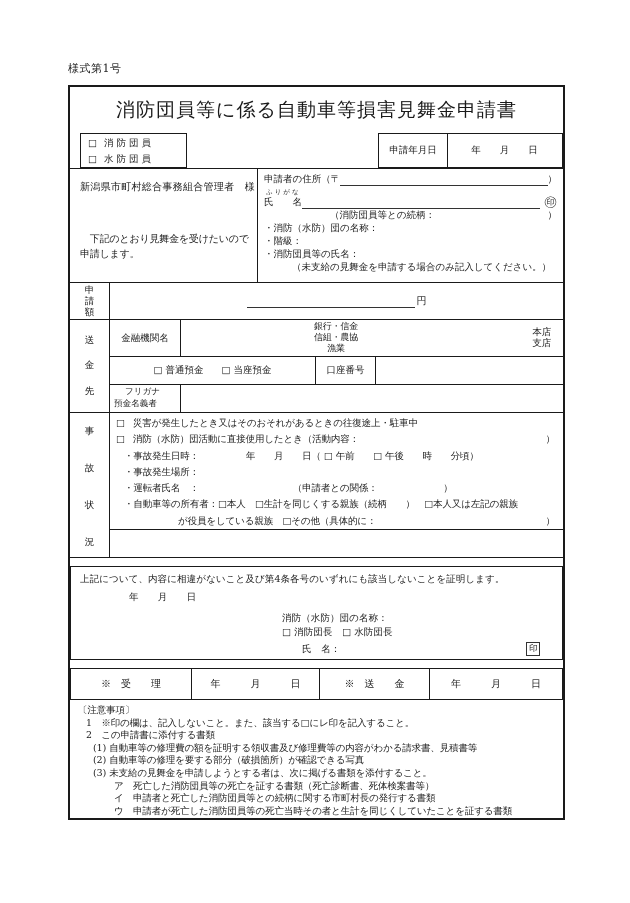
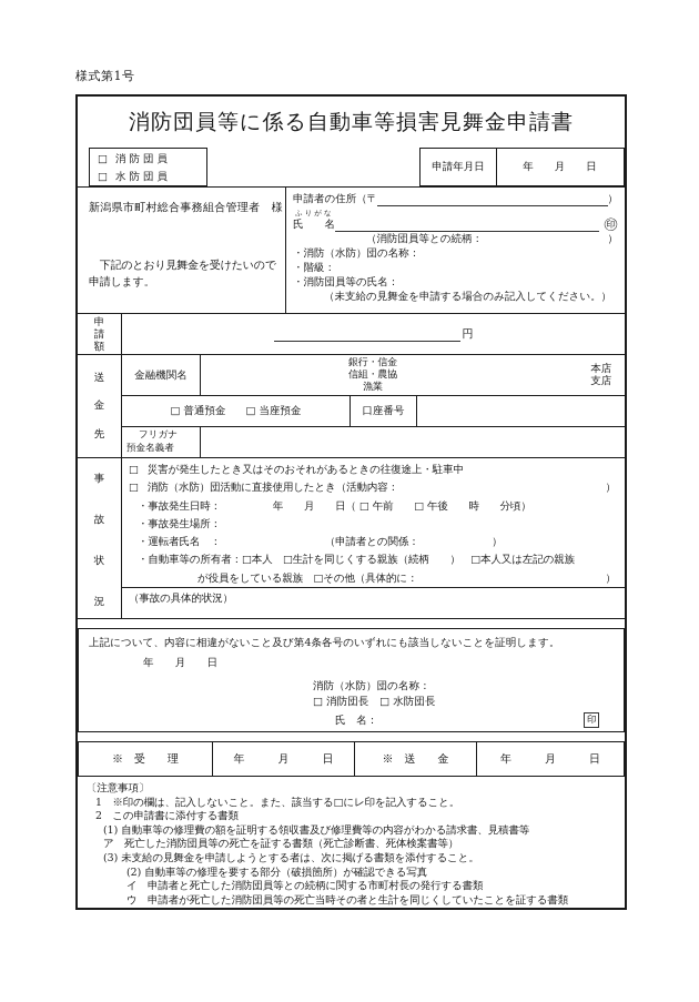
  様式第1号
  消防団員等に係る自動車等損害見舞金申請書
  □
  消 防 団 員
  □
  水 防 団 員
  申請年月日
  年 月 日
  新潟県市町村総合事務組合管理者 様
  下記のとおり見舞金を受けたいので申請します。
  申請者の住所（〒
  ）
  ふりがな
  氏 名
  ㊞
  （消防団員等との続柄：
  ）
  ・消防（水防）団の名称：
  ・階級：
  ・消防団員等の氏名：
  （未支給の見舞金を申請する場合のみ記入してください。）
  申
  請
  額
  円
  送
  金
  先
  金融機関名
  銀行・信金
  信組・農協
  漁業
  本店
  支店
  □ 普通預金
  □ 当座預金
  口座番号
  フリガナ
  預金名義者
  事
  故
  状
  況
  □
  災害が発生したとき又はそのおそれがあるときの往復途上・駐車中
  □
  消防（水防）団活動に直接使用したとき（活動内容：
  ）
  ・事故発生日時： 年 月 日（ □ 午前 □ 午後 時 分頃）
  ・事故発生場所：
  ・運転者氏名 ： （申請者との関係： ）
  ・自動車等の所有者：□本人 □生計を同じくする親族（続柄 ） □本人又は左記の親族
  が役員をしている親族 □その他（具体的に：
  ）
+ （事故の具体的状況）
  上記について、内容に相違がないこと及び第4条各号のいずれにも該当しないことを証明します。
  年 月 日
  消防（水防）団の名称：
  □ 消防団長 □ 水防団長
  氏 名：
  印
  ※ 受 理
  年 月 日
  ※ 送 金
  年 月 日
  〔注意事項〕
  1 ※印の欄は、記入しないこと。また、該当する□にレ印を記入すること。
  2 この申請書に添付する書類
  (1) 自動車等の修理費の額を証明する領収書及び修理費等の内容がわかる請求書、見積書等
- (2) 自動車等の修理を要する部分（破損箇所）が確認できる写真
+ ア 死亡した消防団員等の死亡を証する書類（死亡診断書、死体検案書等）
  (3) 未支給の見舞金を申請しようとする者は、次に掲げる書類を添付すること。
- ア 死亡した消防団員等の死亡を証する書類（死亡診断書、死体検案書等）
+ (2) 自動車等の修理を要する部分（破損箇所）が確認できる写真
  イ 申請者と死亡した消防団員等との続柄に関する市町村長の発行する書類
  ウ 申請者が死亡した消防団員等の死亡当時その者と生計を同じくしていたことを証する書類
